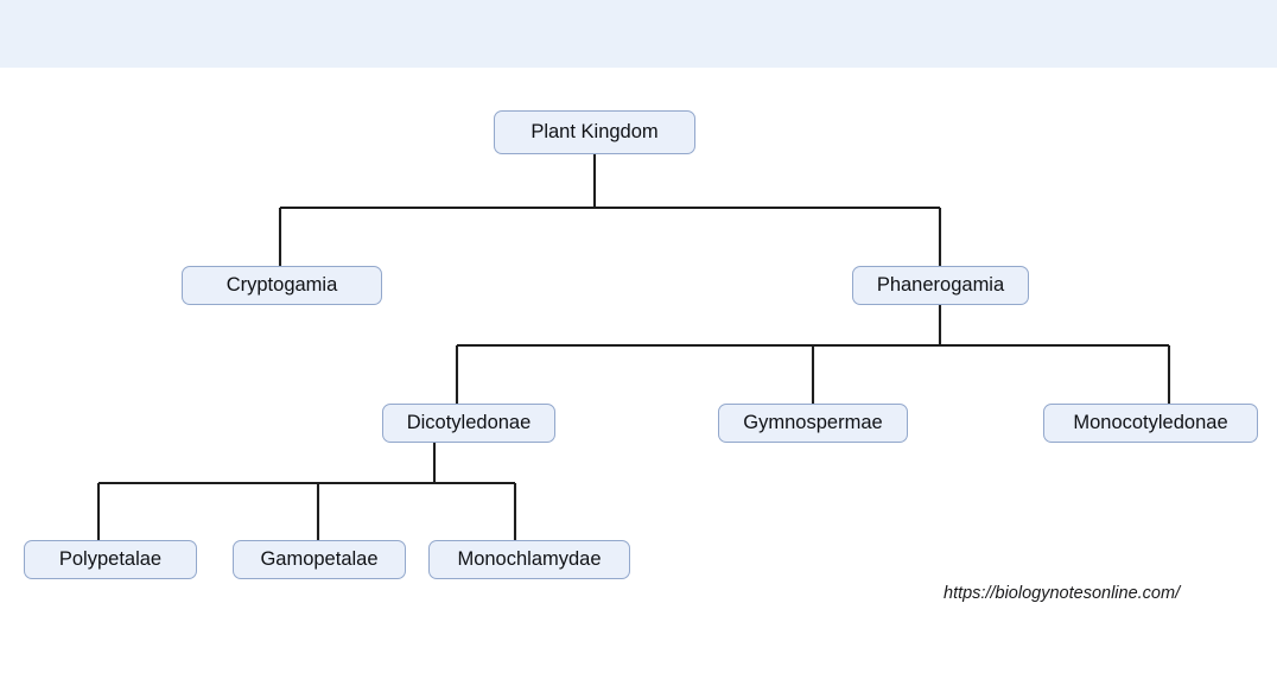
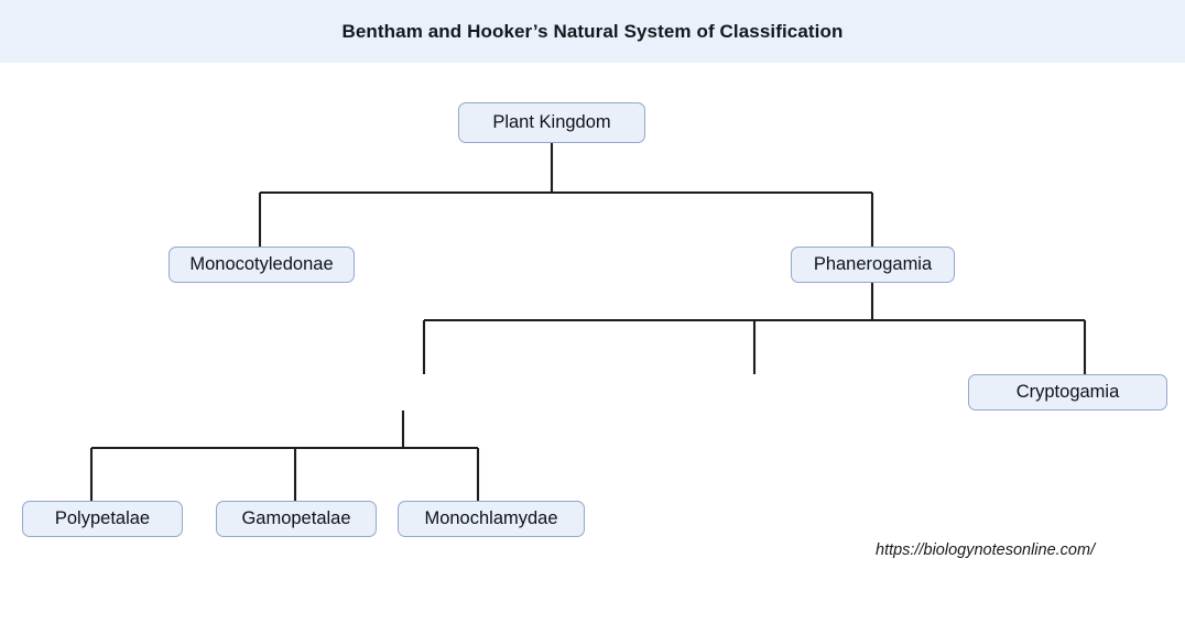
+ Bentham and Hooker’s Natural System of Classification
  Plant Kingdom
- Cryptogamia
+ Monocotyledonae
  Phanerogamia
- Dicotyledonae
- Gymnospermae
- Monocotyledonae
+ Cryptogamia
  Polypetalae
  Gamopetalae
  Monochlamydae
  https://biologynotesonline.com/
